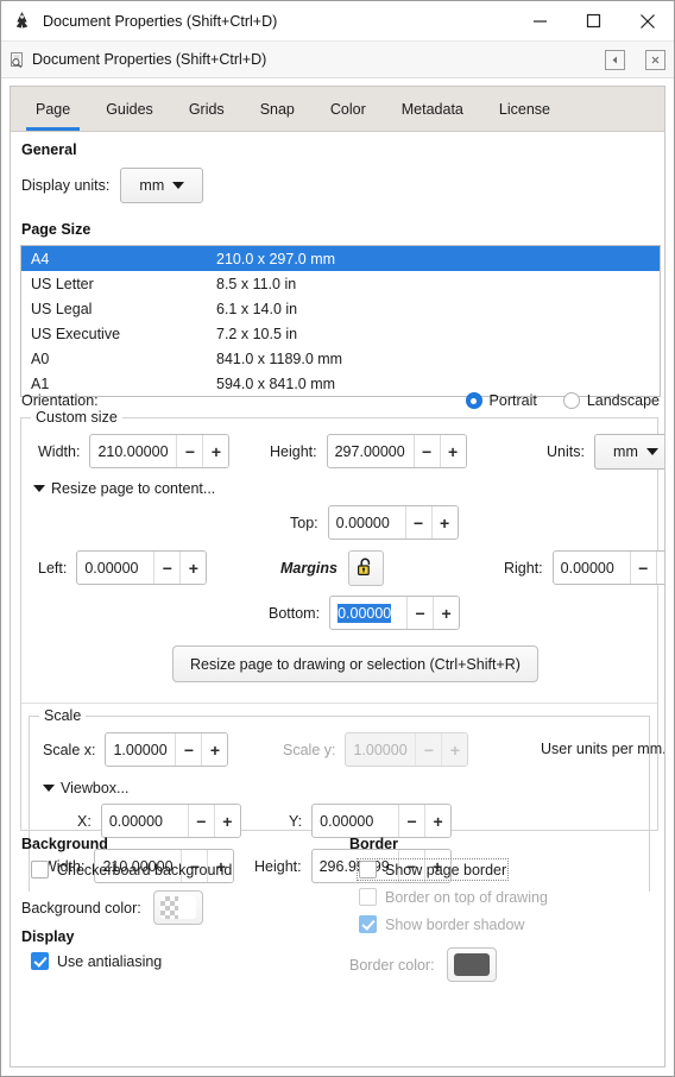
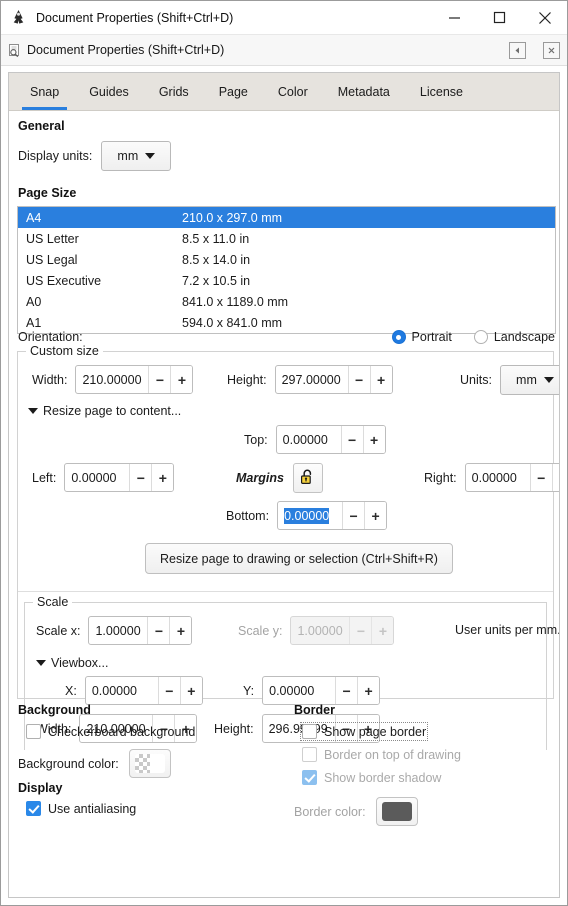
  Document Properties (Shift+Ctrl+D)
  Document Properties (Shift+Ctrl+D)
- Page
+ Snap
  Guides
  Grids
- Snap
+ Page
  Color
  Metadata
  License
  General
  Display units:
  mm
  Page Size
  A4
  210.0 x 297.0 mm
  US Letter
  8.5 x 11.0 in
  US Legal
- 6.1 x 14.0 in
+ 8.5 x 14.0 in
  US Executive
  7.2 x 10.5 in
  A0
  841.0 x 1189.0 mm
  A1
  594.0 x 841.0 mm
  Orientation:
  Portrait
  Landscape
  Custom size
  Width:
  210.00000
  −
  +
  Height:
  297.00000
  −
  +
  Units:
  mm
  Resize page to content...
  Top:
  0.00000
  −
  +
  Left:
  0.00000
  −
  +
  Margins
  Right:
  0.00000
  −
  Bottom:
  0.00000
  −
  +
  Resize page to drawing or selection (Ctrl+Shift+R)
  Scale
  Scale x:
  1.00000
  −
  +
  Scale y:
  1.00000
  −
  +
  User units per mm.
  Viewbox...
  X:
  0.00000
  −
  +
  Y:
  0.00000
  −
  +
  Width:
  210.00000
  −
  +
  Height:
  296.999
  −
  +
  Background
  Checkerboard background
  Background color:
  Display
  Use antialiasing
  Border
  Show page border
  Border on top of drawing
  Show border shadow
  Border color:
